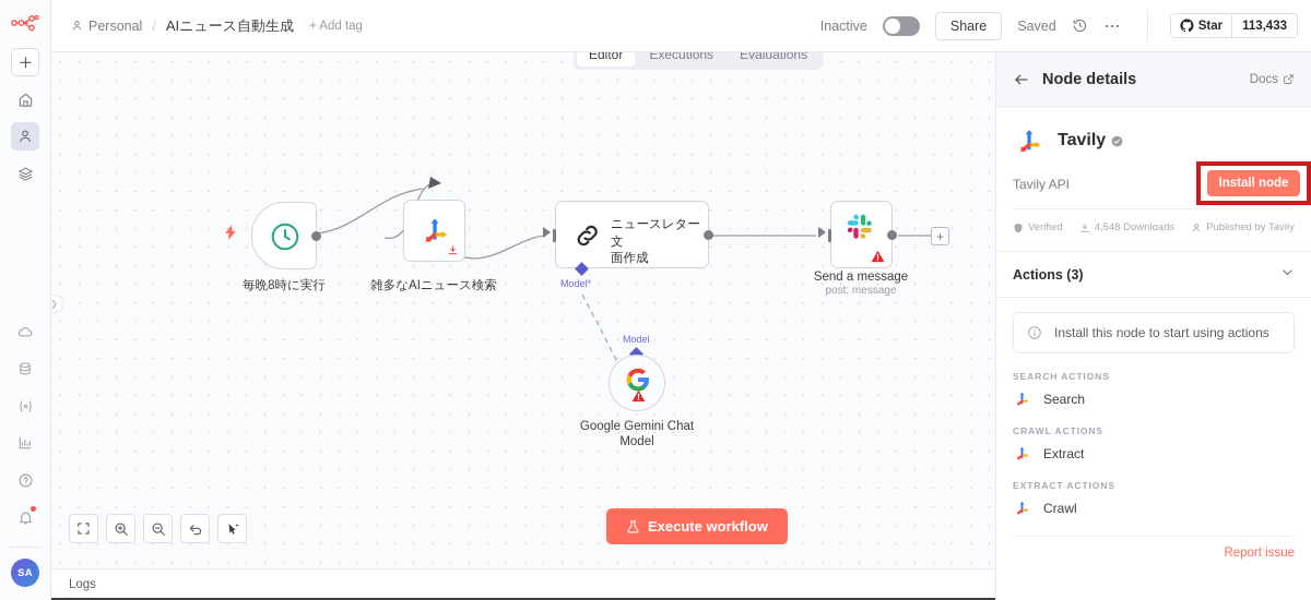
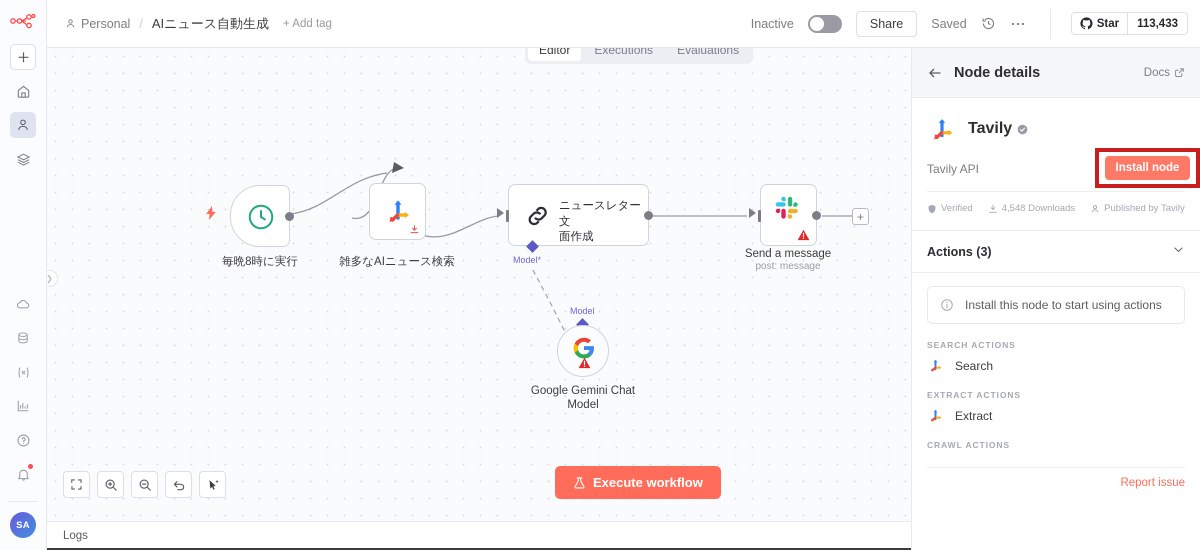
  SA
  Personal
  /
  AIニュース自動生成
  + Add tag
  Inactive
  Share
  Saved
  Star
  113,433
  Editor
  Executions
  Evaluations
  ❯
  毎晩8時に実行
  雑多なAIニュース検索
  ニュースレター文
  面作成
  Model*
  Send a message
  post: message
  +
  Model
  Google Gemini Chat
  Model
  Execute workflow
  Logs
  Node details
  Docs
  Tavily
  Tavily API
  Verified
  4,548 Downloads
  Published by Tavily
  Actions (3)
  Install this node to start using actions
  SEARCH ACTIONS
  Search
- CRAWL ACTIONS
+ EXTRACT ACTIONS
  Extract
- EXTRACT ACTIONS
+ CRAWL ACTIONS
- Crawl
  Report issue
  Install node
